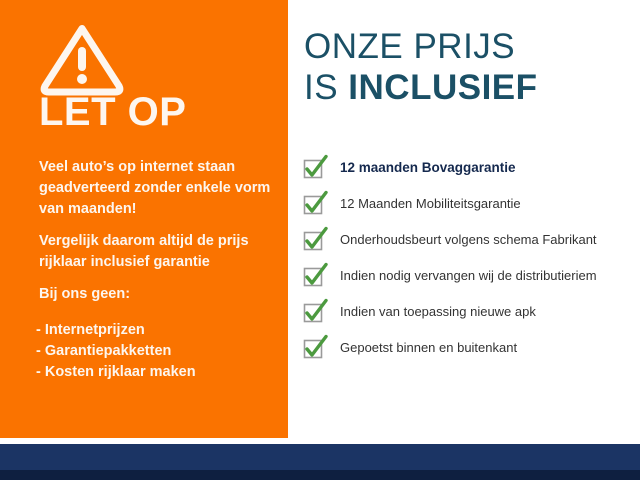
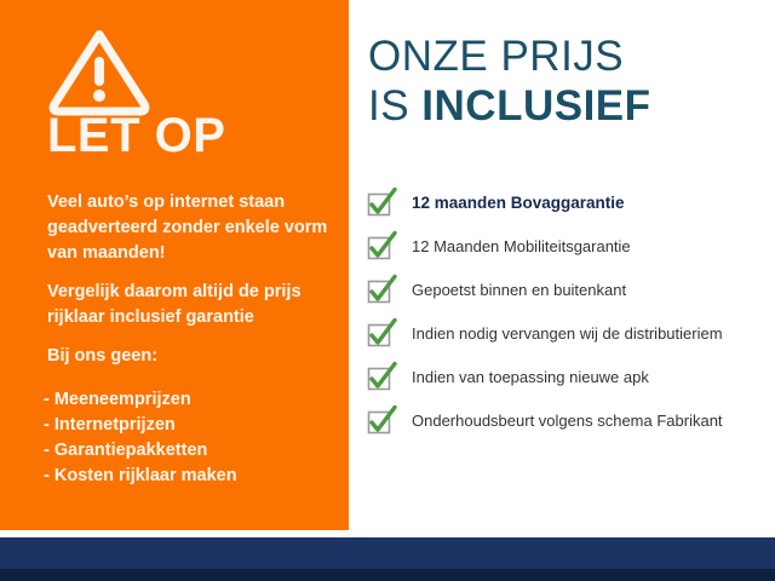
  LET OP
  Veel auto’s op internet staan geadverteerd zonder enkele vorm van maanden!
  Vergelijk daarom altijd de prijs rijklaar inclusief garantie
  Bij ons geen:
+ - Meeneemprijzen
  - Internetprijzen
  - Garantiepakketten
  - Kosten rijklaar maken
  ONZE PRIJS
  IS INCLUSIEF
  12 maanden Bovaggarantie
  12 Maanden Mobiliteitsgarantie
- Onderhoudsbeurt volgens schema Fabrikant
+ Gepoetst binnen en buitenkant
  Indien nodig vervangen wij de distributieriem
  Indien van toepassing nieuwe apk
- Gepoetst binnen en buitenkant
+ Onderhoudsbeurt volgens schema Fabrikant
